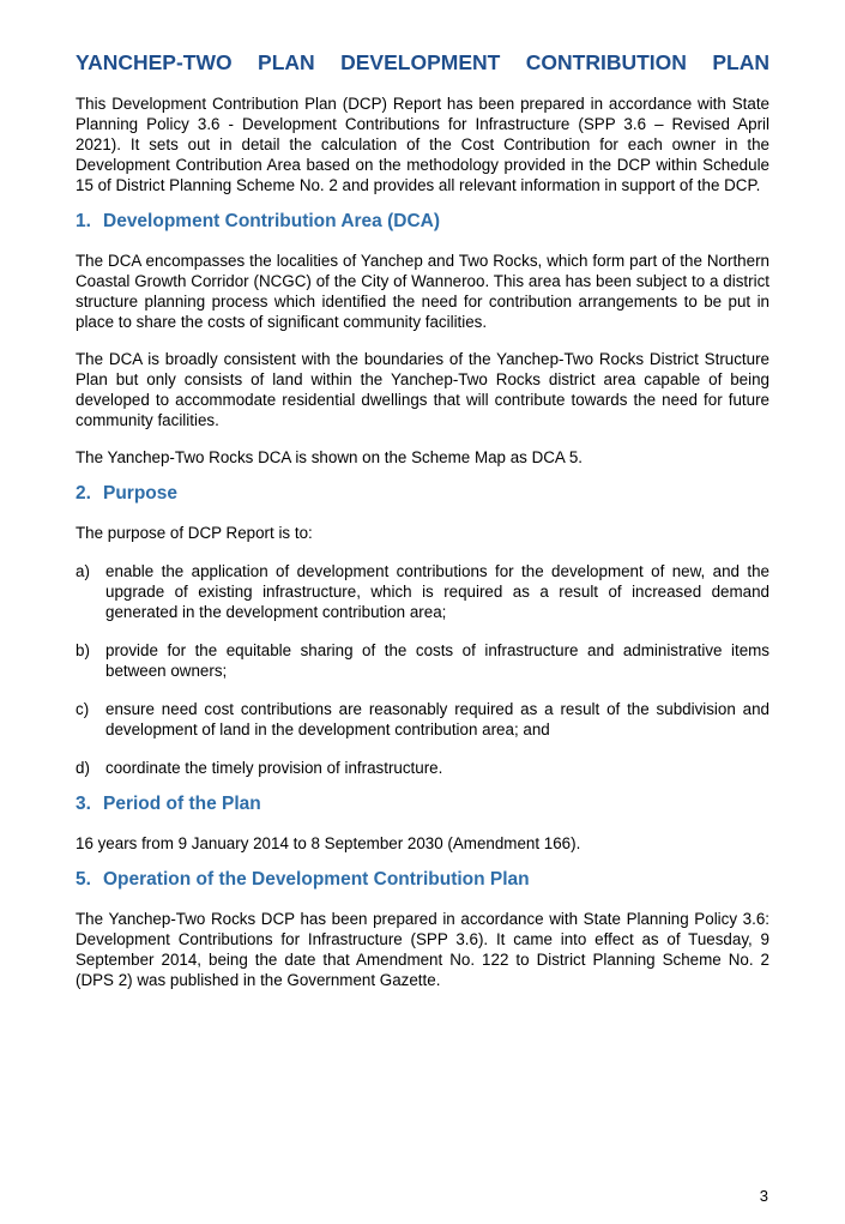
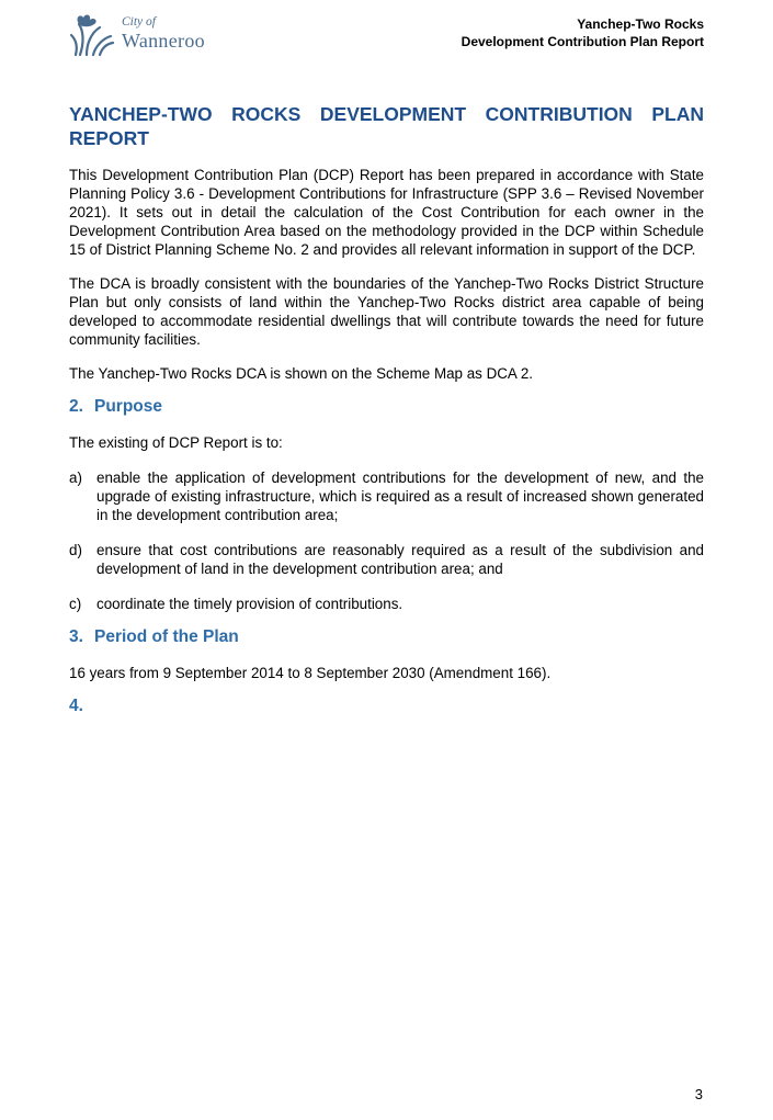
+ City of
+ Wanneroo
+ Yanchep-Two Rocks
+ Development Contribution Plan Report
- YANCHEP-TWO PLAN DEVELOPMENT CONTRIBUTION PLAN
+ YANCHEP-TWO ROCKS DEVELOPMENT CONTRIBUTION PLAN
+ REPORT
- This Development Contribution Plan (DCP) Report has been prepared in accordance with State Planning Policy 3.6 - Development Contributions for Infrastructure (SPP 3.6 – Revised April 2021). It sets out in detail the calculation of the Cost Contribution for each owner in the Development Contribution Area based on the methodology provided in the DCP within Schedule 15 of District Planning Scheme No. 2 and provides all relevant information in support of the DCP.
+ This Development Contribution Plan (DCP) Report has been prepared in accordance with State Planning Policy 3.6 - Development Contributions for Infrastructure (SPP 3.6 – Revised November 2021). It sets out in detail the calculation of the Cost Contribution for each owner in the Development Contribution Area based on the methodology provided in the DCP within Schedule 15 of District Planning Scheme No. 2 and provides all relevant information in support of the DCP.
- 1.
- Development Contribution Area (DCA)
- The DCA encompasses the localities of Yanchep and Two Rocks, which form part of the Northern Coastal Growth Corridor (NCGC) of the City of Wanneroo. This area has been subject to a district structure planning process which identified the need for contribution arrangements to be put in place to share the costs of significant community facilities.
  The DCA is broadly consistent with the boundaries of the Yanchep-Two Rocks District Structure Plan but only consists of land within the Yanchep-Two Rocks district area capable of being developed to accommodate residential dwellings that will contribute towards the need for future community facilities.
- The Yanchep-Two Rocks DCA is shown on the Scheme Map as DCA 5.
+ The Yanchep-Two Rocks DCA is shown on the Scheme Map as DCA 2.
  2.
  Purpose
- The purpose of DCP Report is to:
+ The existing of DCP Report is to:
  a)
- enable the application of development contributions for the development of new, and the upgrade of existing infrastructure, which is required as a result of increased demand generated in the development contribution area;
+ enable the application of development contributions for the development of new, and the upgrade of existing infrastructure, which is required as a result of increased shown generated in the development contribution area;
- b)
- provide for the equitable sharing of the costs of infrastructure and administrative items between owners;
- c)
+ d)
- ensure need cost contributions are reasonably required as a result of the subdivision and development of land in the development contribution area; and
+ ensure that cost contributions are reasonably required as a result of the subdivision and development of land in the development contribution area; and
- d)
+ c)
- coordinate the timely provision of infrastructure.
+ coordinate the timely provision of contributions.
  3.
  Period of the Plan
- 16 years from 9 January 2014 to 8 September 2030 (Amendment 166).
+ 16 years from 9 September 2014 to 8 September 2030 (Amendment 166).
- 5.
+ 4.
- Operation of the Development Contribution Plan
- The Yanchep-Two Rocks DCP has been prepared in accordance with State Planning Policy 3.6: Development Contributions for Infrastructure (SPP 3.6). It came into effect as of Tuesday, 9 September 2014, being the date that Amendment No. 122 to District Planning Scheme No. 2 (DPS 2) was published in the Government Gazette.
  3
